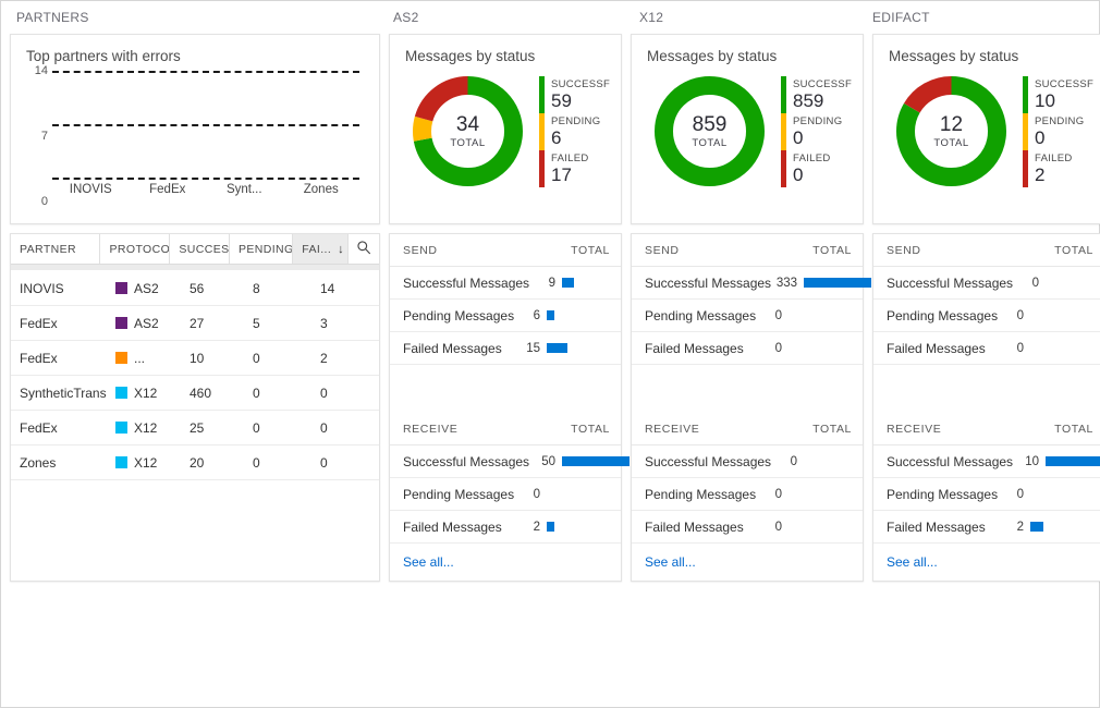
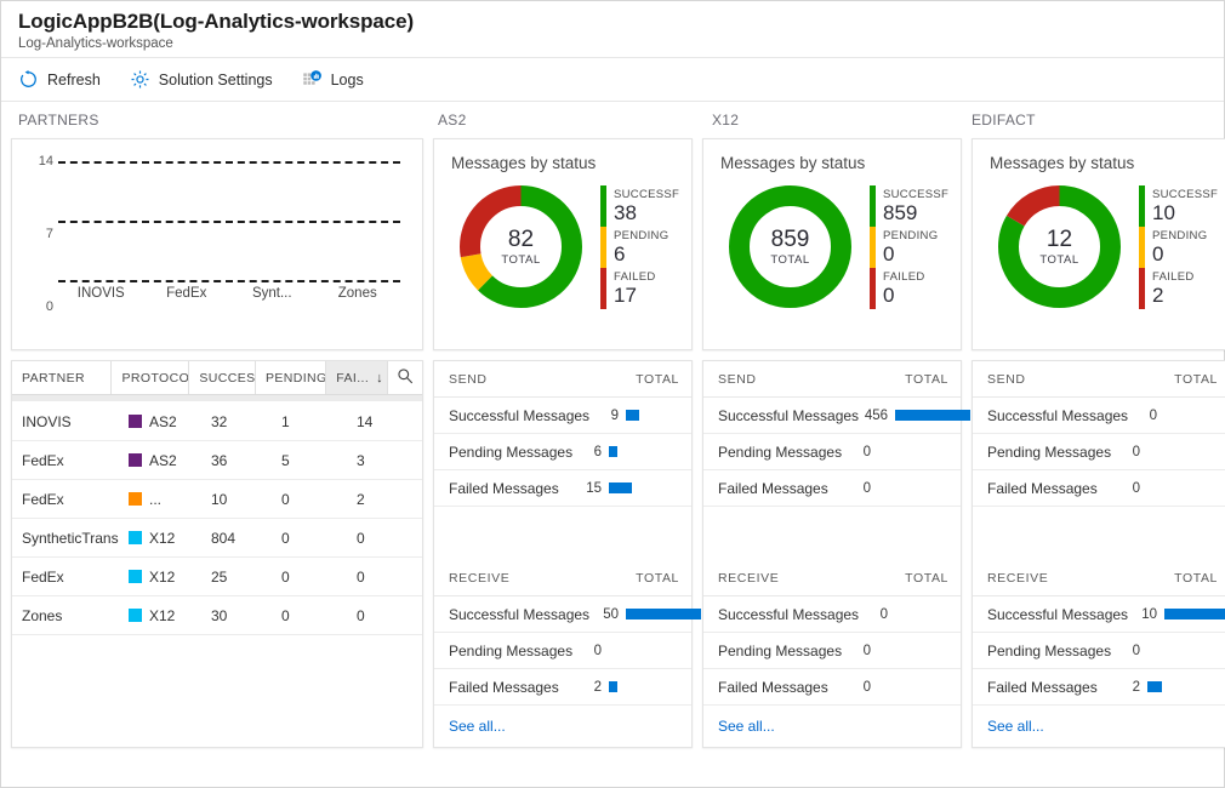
+ LogicAppB2B(Log-Analytics-workspace)
+ Log-Analytics-workspace
+ Refresh
+ Solution Settings
+ Logs
  PARTNERS
  AS2
  X12
  EDIFACT
- Top partners with errors
  14
  7
  0
  INOVIS
  FedEx
  Synt...
  Zones
  PARTNER
  PROTOCO
  SUCCES
  PENDING
  FAI...
  ↓
  INOVIS
  AS2
- 56
+ 32
- 8
+ 1
  14
  FedEx
  AS2
- 27
+ 36
  5
  3
  FedEx
  ...
  10
  0
  2
  SyntheticTrans
  X12
- 460
+ 804
  0
  0
  FedEx
  X12
  25
  0
  0
  Zones
  X12
- 20
+ 30
  0
  0
  Messages by status
- 34
+ 82
  TOTAL
  SUCCESSF
- 59
+ 38
  PENDING
  6
  FAILED
  17
  SEND
  TOTAL
  Successful Messages
  9
  Pending Messages
  6
  Failed Messages
  15
  RECEIVE
  TOTAL
  Successful Messages
  50
  Pending Messages
  0
  Failed Messages
  2
  See all...
  Messages by status
  859
  TOTAL
  SUCCESSF
  859
  PENDING
  0
  FAILED
  0
  SEND
  TOTAL
  Successful Messages
- 333
+ 456
  Pending Messages
  0
  Failed Messages
  0
  RECEIVE
  TOTAL
  Successful Messages
  0
  Pending Messages
  0
  Failed Messages
  0
  See all...
  Messages by status
  12
  TOTAL
  SUCCESSF
  10
  PENDING
  0
  FAILED
  2
  SEND
  TOTAL
  Successful Messages
  0
  Pending Messages
  0
  Failed Messages
  0
  RECEIVE
  TOTAL
  Successful Messages
  10
  Pending Messages
  0
  Failed Messages
  2
  See all...
